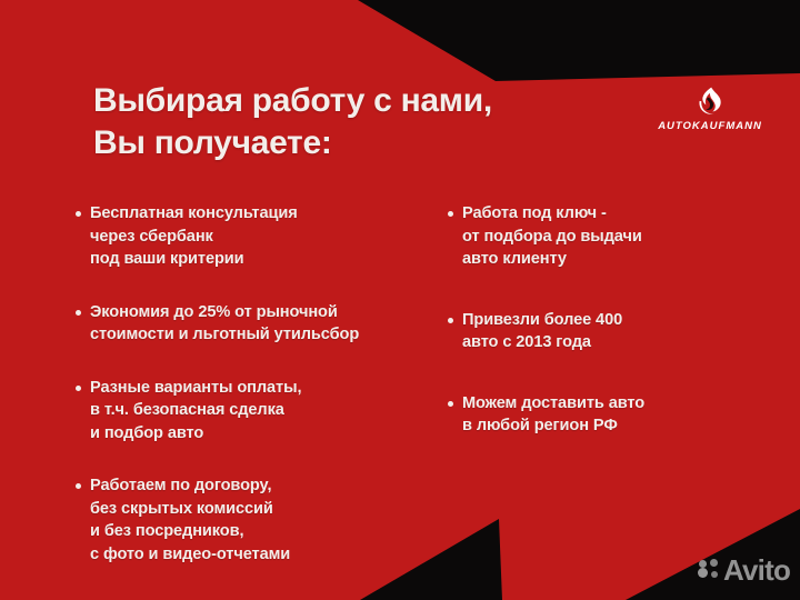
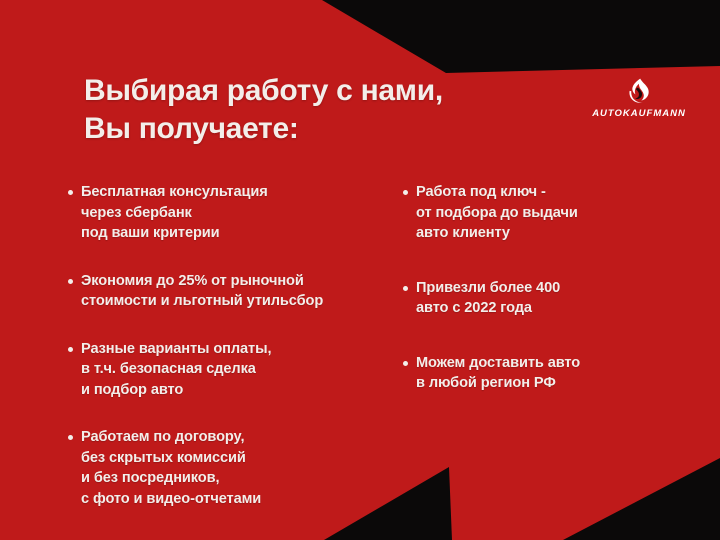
  Выбирая работу с нами,
  Вы получаете:
  AUTOKAUFMANN
  Бесплатная консультация
  через сбербанк
  под ваши критерии
  Экономия до 25% от рыночной
  стоимости и льготный утильсбор
  Разные варианты оплаты,
  в т.ч. безопасная сделка
  и подбор авто
  Работаем по договору,
  без скрытых комиссий
  и без посредников,
  с фото и видео-отчетами
  Работа под ключ -
  от подбора до выдачи
  авто клиенту
  Привезли более 400
- авто с 2013 года
+ авто с 2022 года
  Можем доставить авто
  в любой регион РФ
- Avito
